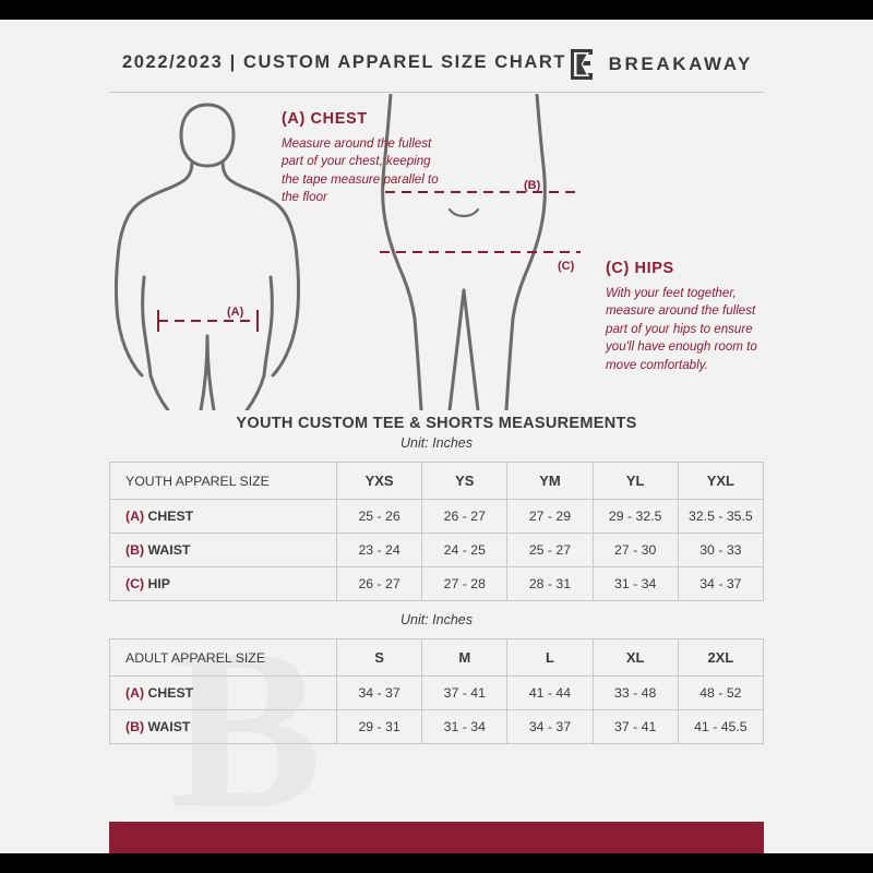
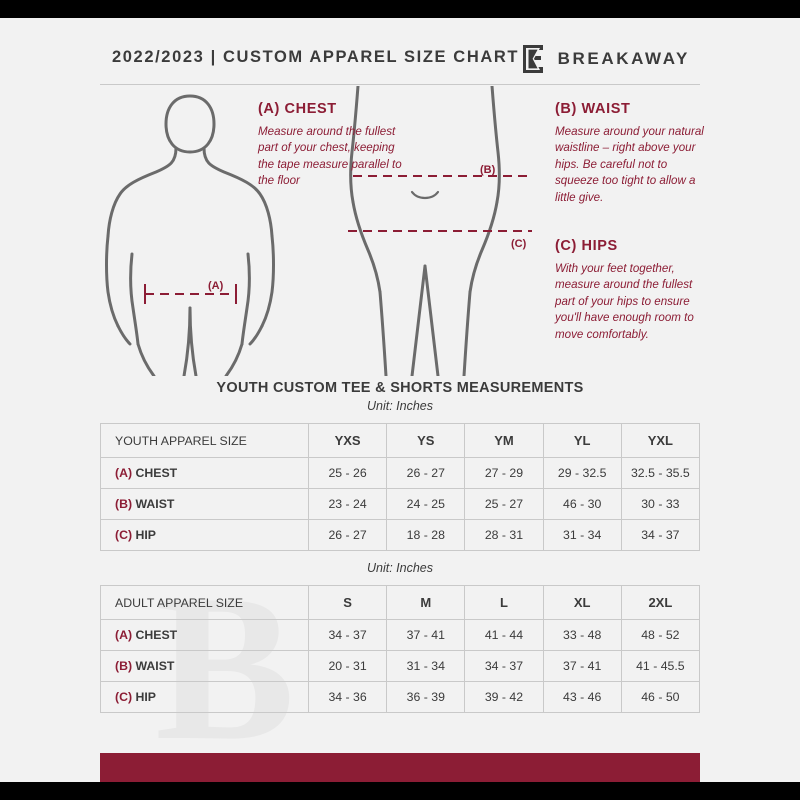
  B
  2022/2023 | CUSTOM APPAREL SIZE CHART
  BREAKAWAY
  (A)
  (B)
  (C)
  (A) CHEST
  Measure around the fullest part of your chest, keeping the tape measure parallel to the floor
+ (B) WAIST
+ Measure around your natural waistline – right above your hips. Be careful not to squeeze too tight to allow a little give.
  (C) HIPS
  With your feet together, measure around the fullest part of your hips to ensure you'll have enough room to move comfortably.
  YOUTH CUSTOM TEE & SHORTS MEASUREMENTS
  Unit: Inches
  YOUTH APPAREL SIZE	YXS	YS	YM	YL	YXL
  (A) CHEST	25 - 26	26 - 27	27 - 29	29 - 32.5	32.5 - 35.5
- (B) WAIST	23 - 24	24 - 25	25 - 27	27 - 30	30 - 33
+ (B) WAIST	23 - 24	24 - 25	25 - 27	46 - 30	30 - 33
- (C) HIP	26 - 27	27 - 28	28 - 31	31 - 34	34 - 37
+ (C) HIP	26 - 27	18 - 28	28 - 31	31 - 34	34 - 37
  Unit: Inches
  ADULT APPAREL SIZE	S	M	L	XL	2XL
  (A) CHEST	34 - 37	37 - 41	41 - 44	33 - 48	48 - 52
- (B) WAIST	29 - 31	31 - 34	34 - 37	37 - 41	41 - 45.5
+ (B) WAIST	20 - 31	31 - 34	34 - 37	37 - 41	41 - 45.5
+ (C) HIP	34 - 36	36 - 39	39 - 42	43 - 46	46 - 50
